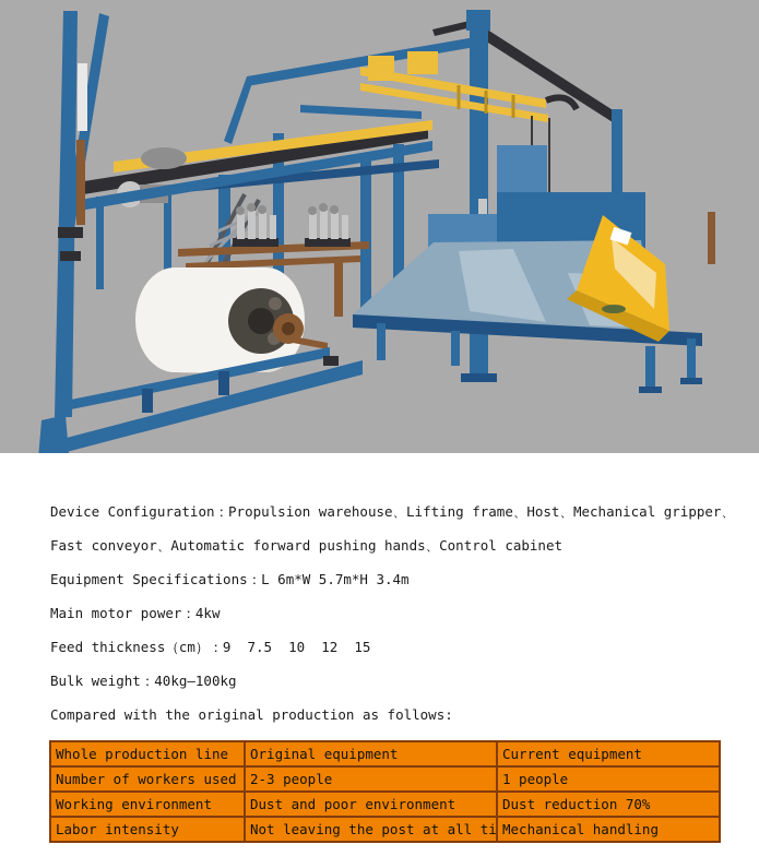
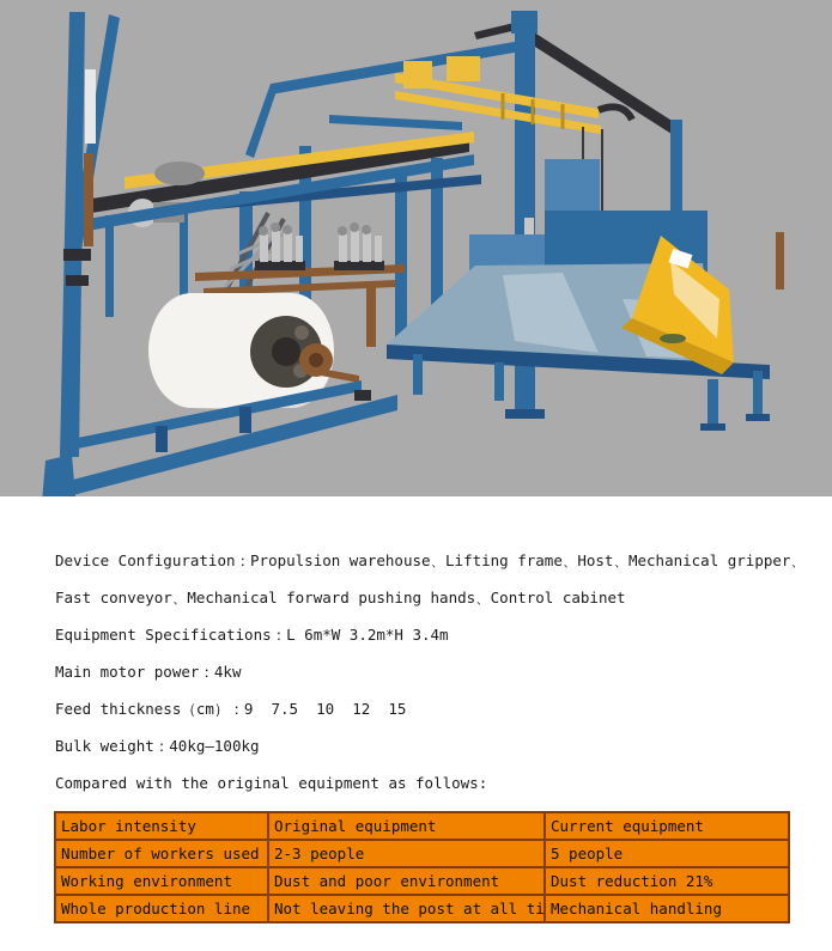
  Device Configuration：Propulsion warehouse、Lifting frame、Host、Mechanical gripper、
- Fast conveyor、Automatic forward pushing hands、Control cabinet
+ Fast conveyor、Mechanical forward pushing hands、Control cabinet
- Equipment Specifications：L 6m*W 5.7m*H 3.4m
+ Equipment Specifications：L 6m*W 3.2m*H 3.4m
  Main motor power：4kw
  Feed thickness（cm）：9 7.5 10 12 15
  Bulk weight：40kg—100kg
- Compared with the original production as follows:
+ Compared with the original equipment as follows:
- Whole production line	Original equipment	Current equipment
+ Labor intensity	Original equipment	Current equipment
- Number of workers used	2-3 people	1 people
+ Number of workers used	2-3 people	5 people
- Working environment	Dust and poor environment	Dust reduction 70%
+ Working environment	Dust and poor environment	Dust reduction 21%
- Labor intensity	Not leaving the post at all ti	Mechanical handling
+ Whole production line	Not leaving the post at all ti	Mechanical handling
